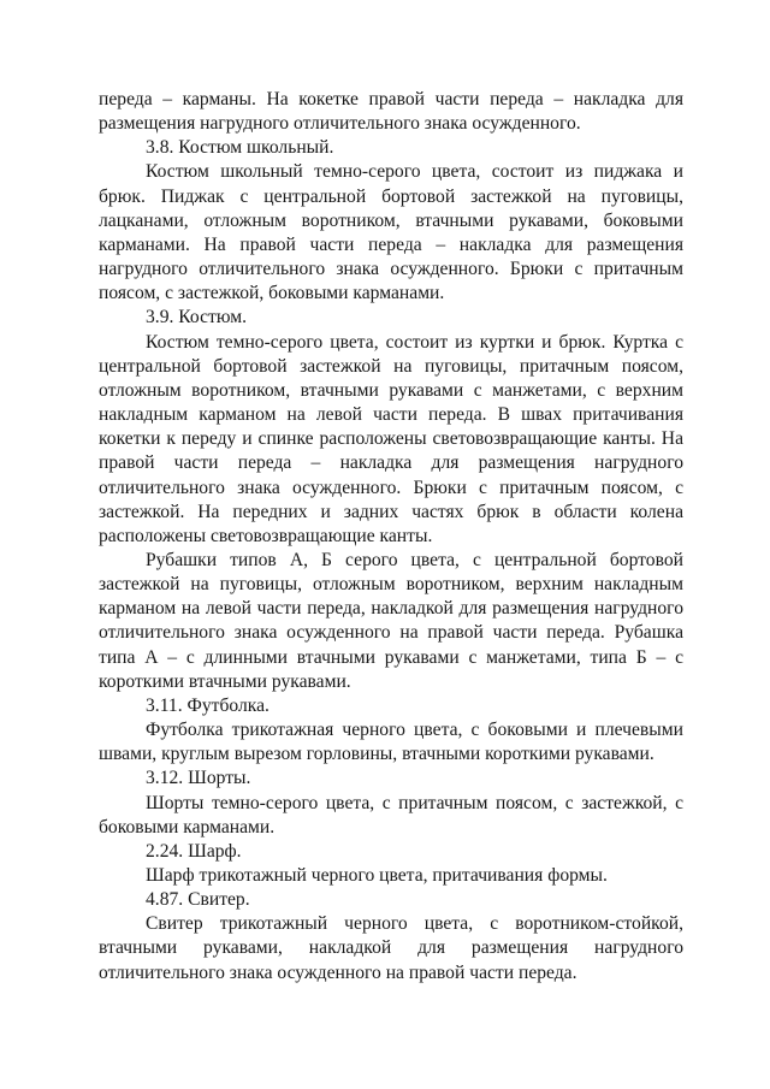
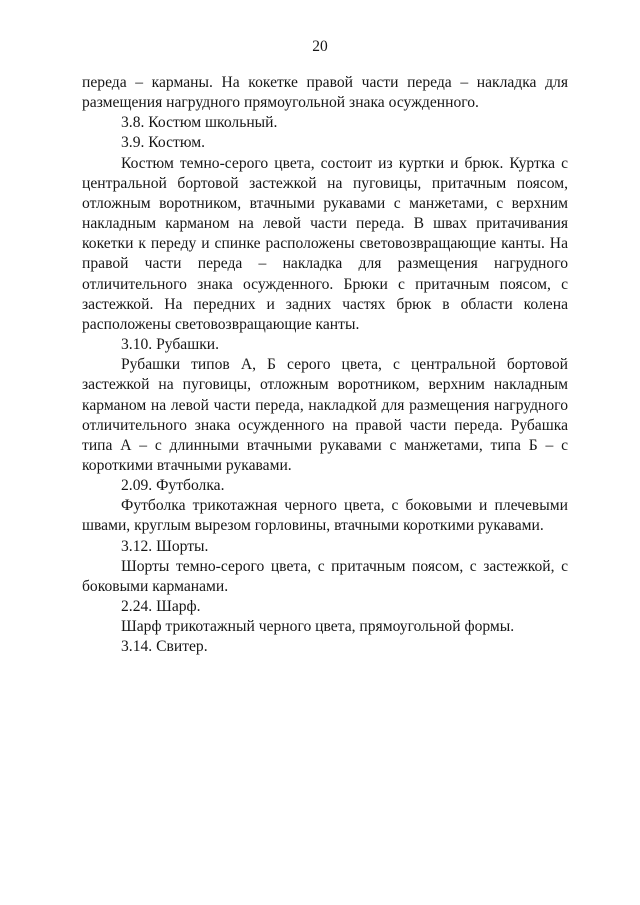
+ 20
- переда – карманы. На кокетке правой части переда – накладка для размещения нагрудного отличительного знака осужденного.
+ переда – карманы. На кокетке правой части переда – накладка для размещения нагрудного прямоугольной знака осужденного.
  3.8. Костюм школьный.
- Костюм школьный темно-серого цвета, состоит из пиджака и брюк. Пиджак с центральной бортовой застежкой на пуговицы, лацканами, отложным воротником, втачными рукавами, боковыми карманами. На правой части переда – накладка для размещения нагрудного отличительного знака осужденного. Брюки с притачным поясом, с застежкой, боковыми карманами.
  3.9. Костюм.
  Костюм темно-серого цвета, состоит из куртки и брюк. Куртка с центральной бортовой застежкой на пуговицы, притачным поясом, отложным воротником, втачными рукавами с манжетами, с верхним накладным карманом на левой части переда. В швах притачивания кокетки к переду и спинке расположены световозвращающие канты. На правой части переда – накладка для размещения нагрудного отличительного знака осужденного. Брюки с притачным поясом, с застежкой. На передних и задних частях брюк в области колена расположены световозвращающие канты.
+ 3.10. Рубашки.
  Рубашки типов А, Б серого цвета, с центральной бортовой застежкой на пуговицы, отложным воротником, верхним накладным карманом на левой части переда, накладкой для размещения нагрудного отличительного знака осужденного на правой части переда. Рубашка типа А – с длинными втачными рукавами с манжетами, типа Б – с короткими втачными рукавами.
- 3.11. Футболка.
+ 2.09. Футболка.
  Футболка трикотажная черного цвета, с боковыми и плечевыми швами, круглым вырезом горловины, втачными короткими рукавами.
  3.12. Шорты.
  Шорты темно-серого цвета, с притачным поясом, с застежкой, с боковыми карманами.
  2.24. Шарф.
- Шарф трикотажный черного цвета, притачивания формы.
+ Шарф трикотажный черного цвета, прямоугольной формы.
- 4.87. Свитер.
+ 3.14. Свитер.
- Свитер трикотажный черного цвета, с воротником-стойкой, втачными рукавами, накладкой для размещения нагрудного отличительного знака осужденного на правой части переда.
